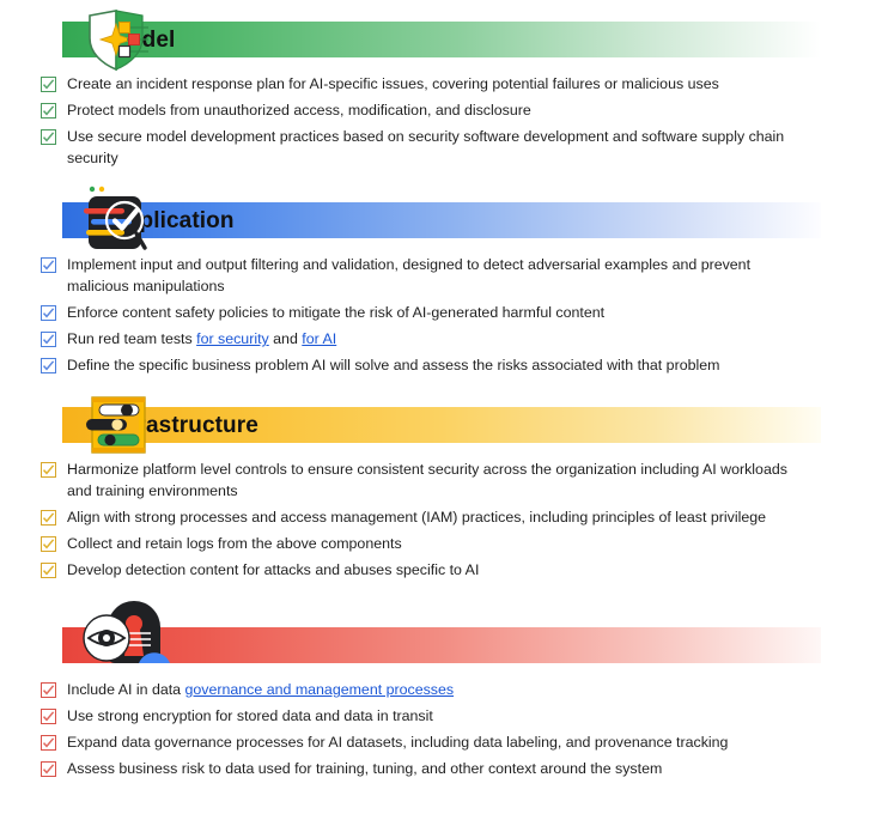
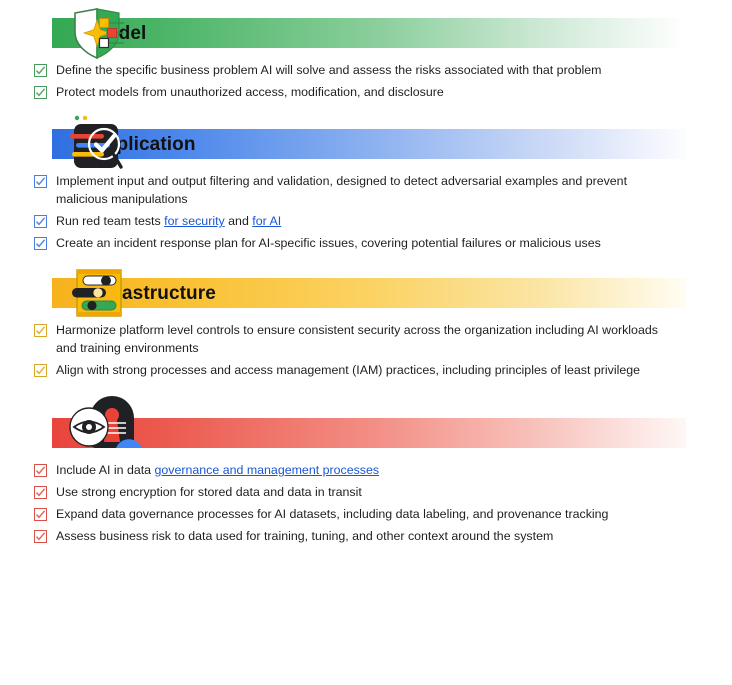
- Create an incident response plan for AI-specific issues, covering potential failures or malicious uses
+ Define the specific business problem AI will solve and assess the risks associated with that problem
  Protect models from unauthorized access, modification, and disclosure
- Use secure model development practices based on security software development and software supply chain security
  plication
  Implement input and output filtering and validation, designed to detect adversarial examples and prevent malicious manipulations
- Enforce content safety policies to mitigate the risk of AI-generated harmful content
  Run red team tests for security and for AI
- Define the specific business problem AI will solve and assess the risks associated with that problem
+ Create an incident response plan for AI-specific issues, covering potential failures or malicious uses
  astructure
  Harmonize platform level controls to ensure consistent security across the organization including AI workloads and training environments
  Align with strong processes and access management (IAM) practices, including principles of least privilege
- Collect and retain logs from the above components
- Develop detection content for attacks and abuses specific to AI
  Include AI in data governance and management processes
  Use strong encryption for stored data and data in transit
  Expand data governance processes for AI datasets, including data labeling, and provenance tracking
  Assess business risk to data used for training, tuning, and other context around the system
